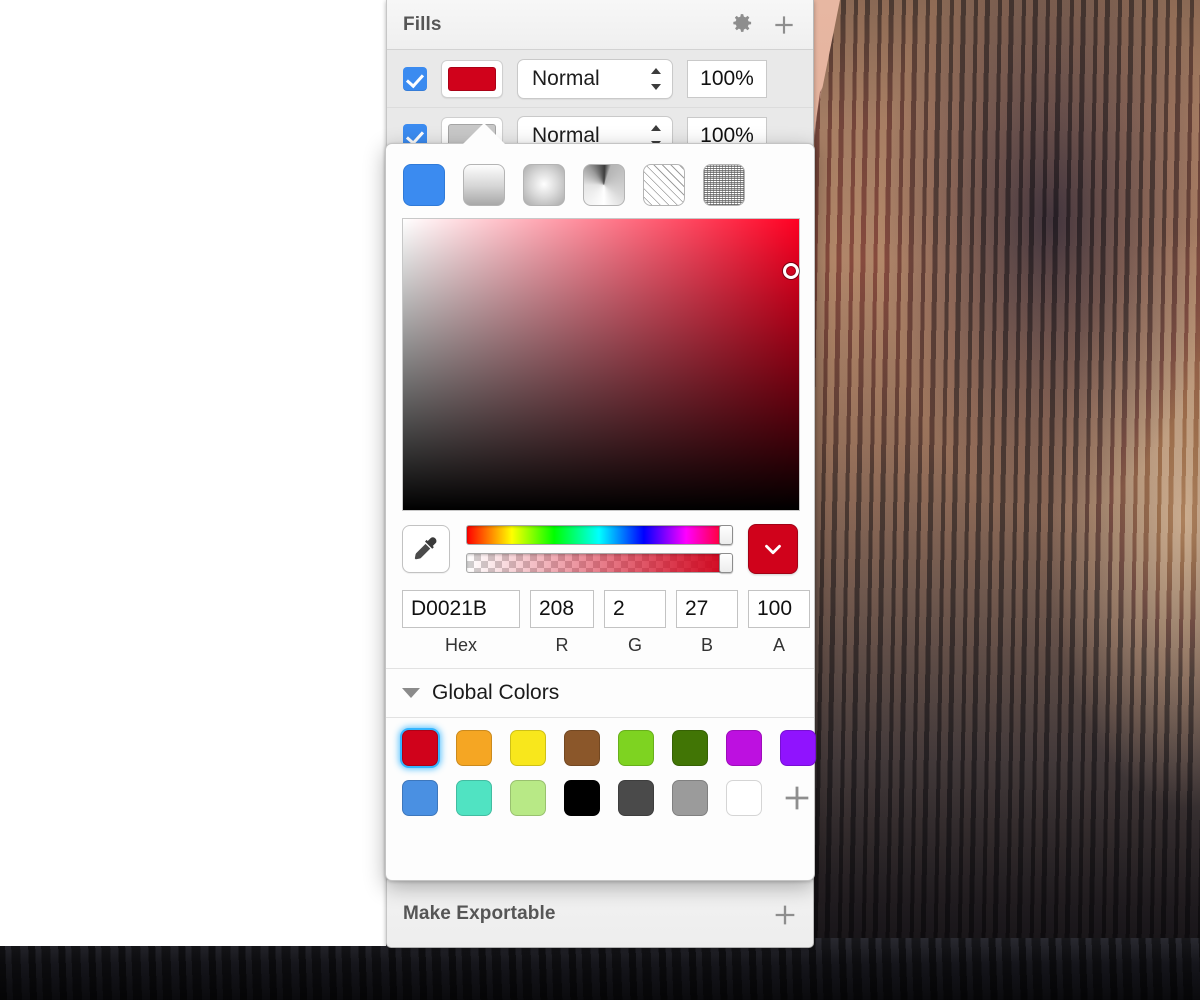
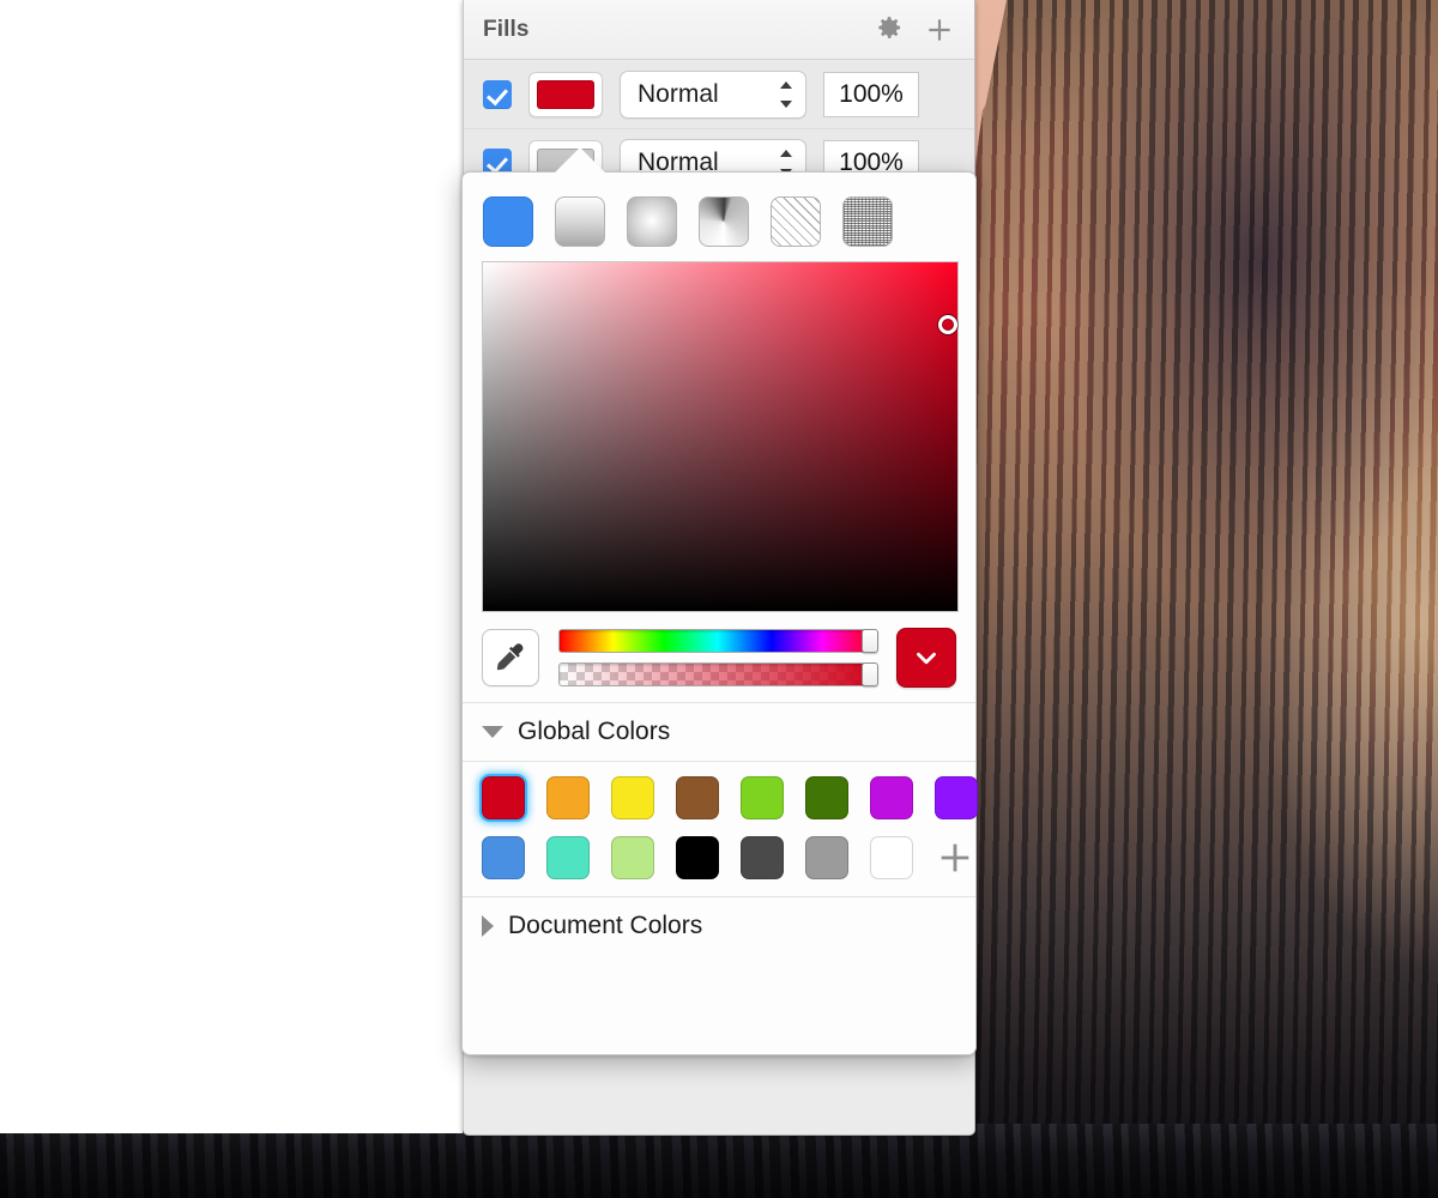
  Fills
  Normal
  100%
  Normal
  100%
- Make Exportable
- D0021B
- Hex
- 208
- R
- 2
- G
- 27
- B
- 100
- A
  Global Colors
+ Document Colors
